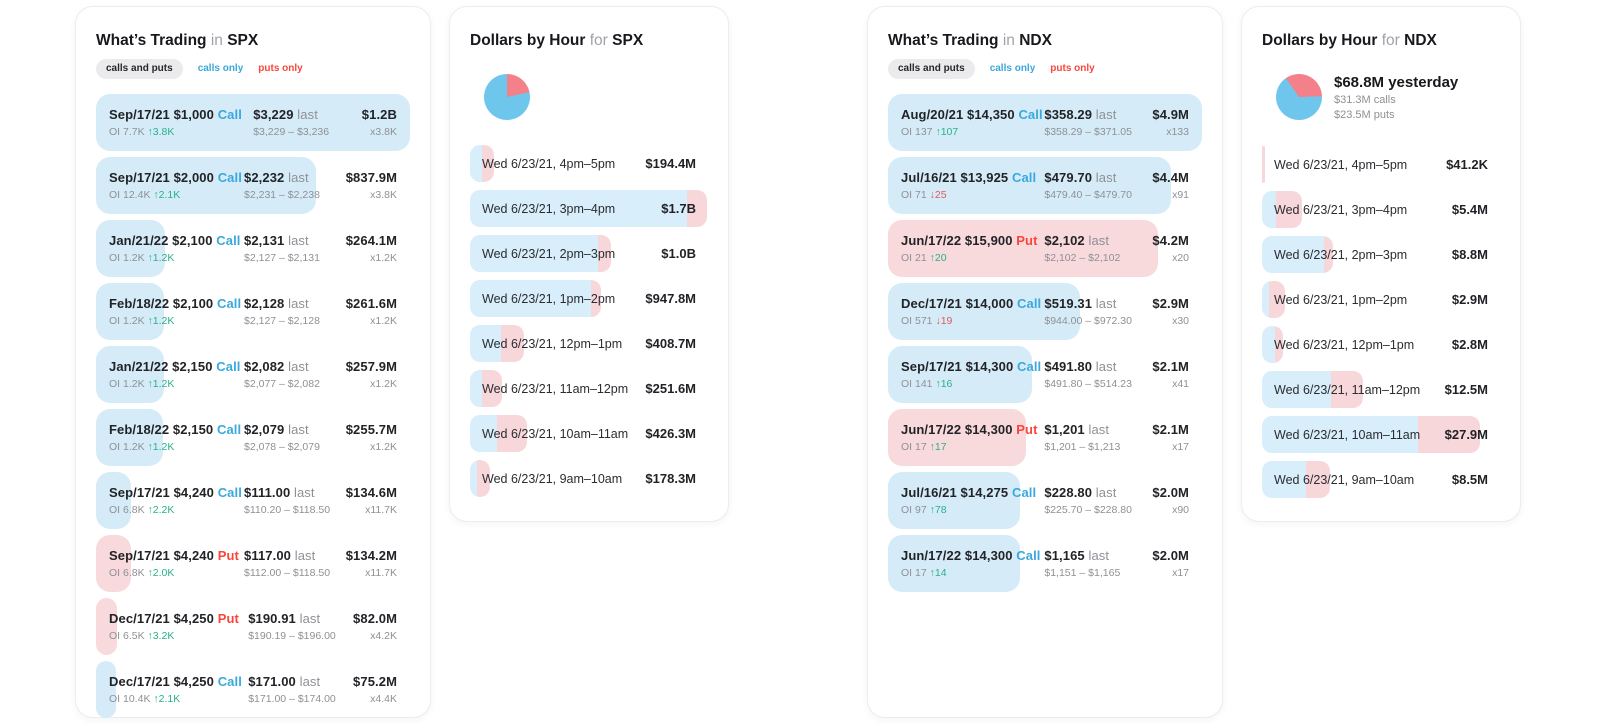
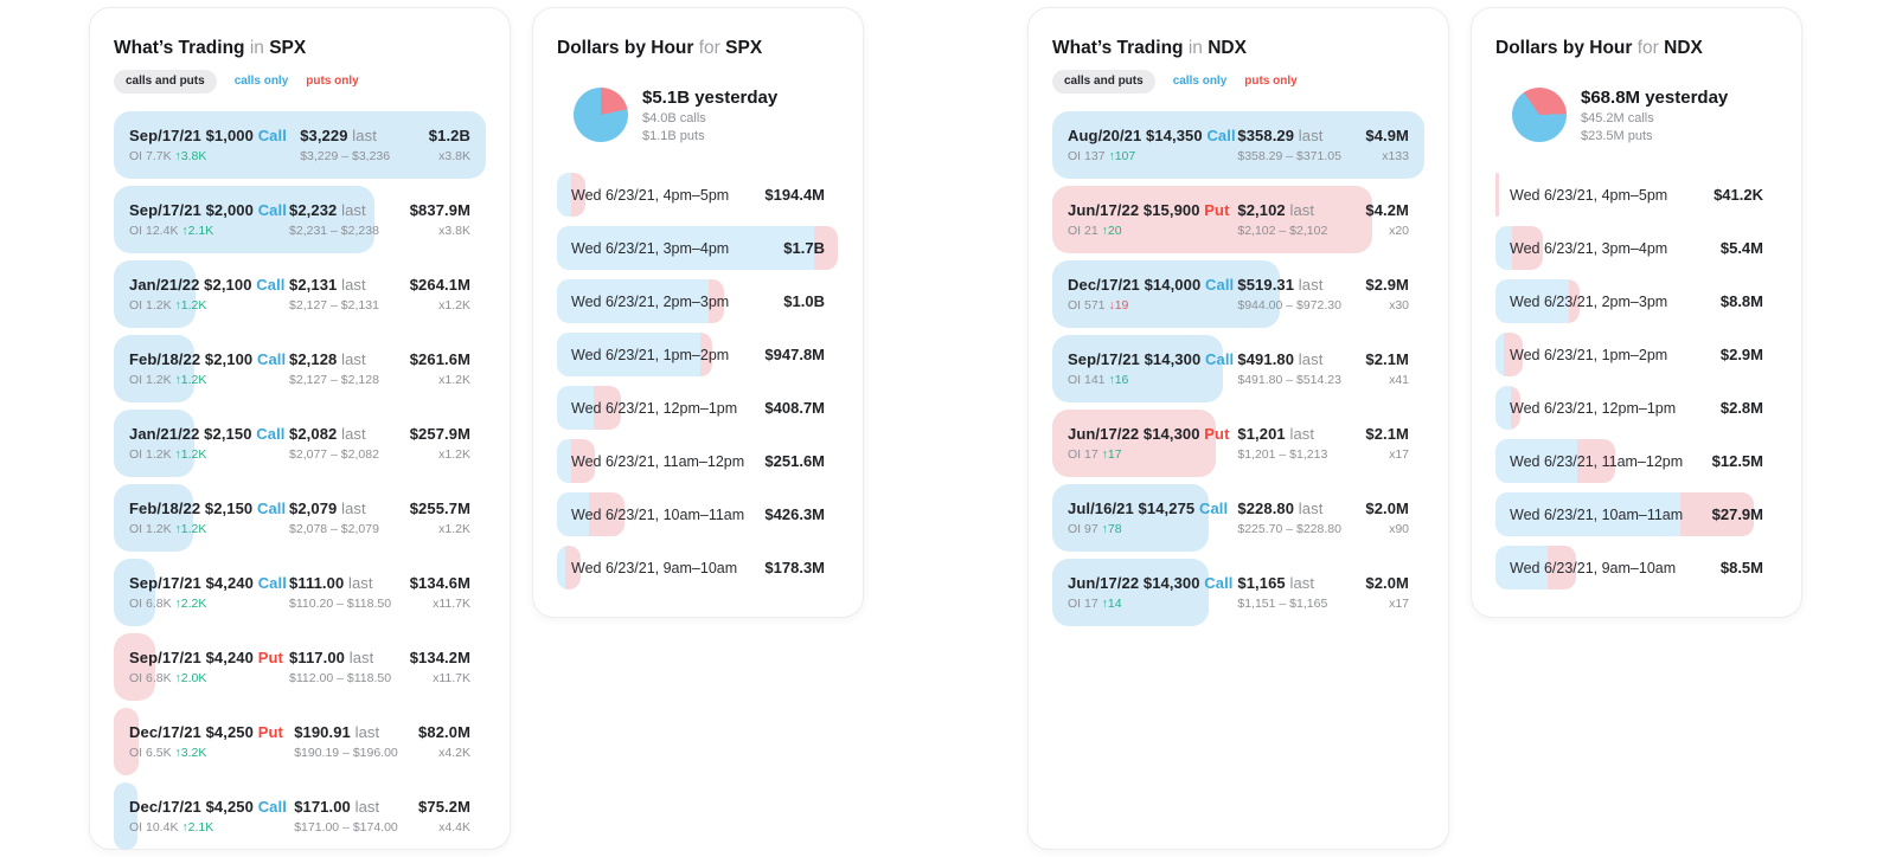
  What’s Trading in SPX
  calls and puts
  calls only
  puts only
  Sep/17/21 $1,000 Call
  OI 7.7K ↑3.8K
  $3,229 last
  $3,229 – $3,236
  $1.2B
  x3.8K
  Sep/17/21 $2,000 Call
  OI 12.4K ↑2.1K
  $2,232 last
  $2,231 – $2,238
  $837.9M
  x3.8K
  Jan/21/22 $2,100 Call
  OI 1.2K ↑1.2K
  $2,131 last
  $2,127 – $2,131
  $264.1M
  x1.2K
  Feb/18/22 $2,100 Call
  OI 1.2K ↑1.2K
  $2,128 last
  $2,127 – $2,128
  $261.6M
  x1.2K
  Jan/21/22 $2,150 Call
  OI 1.2K ↑1.2K
  $2,082 last
  $2,077 – $2,082
  $257.9M
  x1.2K
  Feb/18/22 $2,150 Call
  OI 1.2K ↑1.2K
  $2,079 last
  $2,078 – $2,079
  $255.7M
  x1.2K
  Sep/17/21 $4,240 Call
  OI 6.8K ↑2.2K
  $111.00 last
  $110.20 – $118.50
  $134.6M
  x11.7K
  Sep/17/21 $4,240 Put
  OI 6.8K ↑2.0K
  $117.00 last
  $112.00 – $118.50
  $134.2M
  x11.7K
  Dec/17/21 $4,250 Put
  OI 6.5K ↑3.2K
  $190.91 last
  $190.19 – $196.00
  $82.0M
  x4.2K
  Dec/17/21 $4,250 Call
  OI 10.4K ↑2.1K
  $171.00 last
  $171.00 – $174.00
  $75.2M
  x4.4K
  Dollars by Hour for SPX
+ $5.1B yesterday
+ $4.0B calls
+ $1.1B puts
  Wed 6/23/21, 4pm–5pm
  $194.4M
  Wed 6/23/21, 3pm–4pm
  $1.7B
  Wed 6/23/21, 2pm–3pm
  $1.0B
  Wed 6/23/21, 1pm–2pm
  $947.8M
  Wed 6/23/21, 12pm–1pm
  $408.7M
  Wed 6/23/21, 11am–12pm
  $251.6M
  Wed 6/23/21, 10am–11am
  $426.3M
  Wed 6/23/21, 9am–10am
  $178.3M
  What’s Trading in NDX
  calls and puts
  calls only
  puts only
  Aug/20/21 $14,350 Call
  OI 137 ↑107
  $358.29 last
  $358.29 – $371.05
  $4.9M
  x133
- Jul/16/21 $13,925 Call
- OI 71 ↓25
- $479.70 last
- $479.40 – $479.70
- $4.4M
- x91
  Jun/17/22 $15,900 Put
  OI 21 ↑20
  $2,102 last
  $2,102 – $2,102
  $4.2M
  x20
  Dec/17/21 $14,000 Call
  OI 571 ↓19
  $519.31 last
  $944.00 – $972.30
  $2.9M
  x30
  Sep/17/21 $14,300 Call
  OI 141 ↑16
  $491.80 last
  $491.80 – $514.23
  $2.1M
  x41
  Jun/17/22 $14,300 Put
  OI 17 ↑17
  $1,201 last
  $1,201 – $1,213
  $2.1M
  x17
  Jul/16/21 $14,275 Call
  OI 97 ↑78
  $228.80 last
  $225.70 – $228.80
  $2.0M
  x90
  Jun/17/22 $14,300 Call
  OI 17 ↑14
  $1,165 last
  $1,151 – $1,165
  $2.0M
  x17
  Dollars by Hour for NDX
  $68.8M yesterday
- $31.3M calls
+ $45.2M calls
  $23.5M puts
  Wed 6/23/21, 4pm–5pm
  $41.2K
  Wed 6/23/21, 3pm–4pm
  $5.4M
  Wed 6/23/21, 2pm–3pm
  $8.8M
  Wed 6/23/21, 1pm–2pm
  $2.9M
  Wed 6/23/21, 12pm–1pm
  $2.8M
  Wed 6/23/21, 11am–12pm
  $12.5M
  Wed 6/23/21, 10am–11am
  $27.9M
  Wed 6/23/21, 9am–10am
  $8.5M
